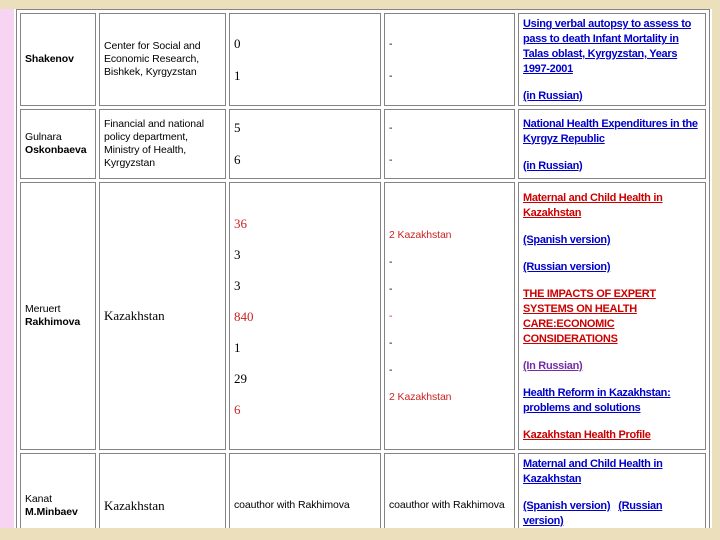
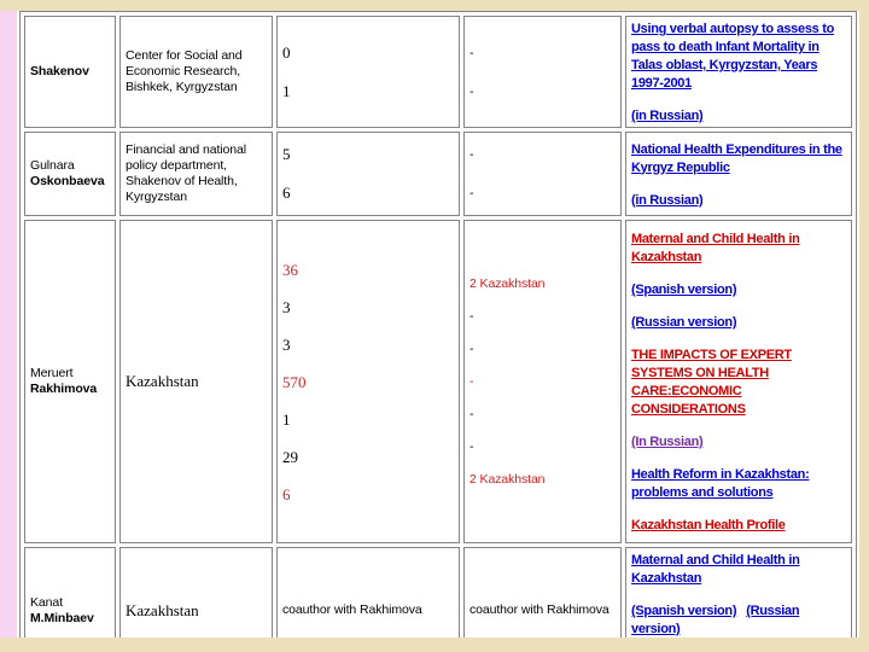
  Shakenov	Center for Social and Economic Research, Bishkek, Kyrgyzstan	0 1	- -	Using verbal autopsy to assess to pass to death Infant Mortality in Talas oblast, Kyrgyzstan, Years 1997-2001 (in Russian)
- Gulnara Oskonbaeva	Financial and national policy department, Ministry of Health, Kyrgyzstan	5 6	- -	National Health Expenditures in the Kyrgyz Republic (in Russian)
+ Gulnara Oskonbaeva	Financial and national policy department, Shakenov of Health, Kyrgyzstan	5 6	- -	National Health Expenditures in the Kyrgyz Republic (in Russian)
- Meruert Rakhimova	Kazakhstan	36 3 3 840 1 29 6	2 Kazakhstan - - - - - 2 Kazakhstan	Maternal and Child Health in Kazakhstan (Spanish version) (Russian version) THE IMPACTS OF EXPERT SYSTEMS ON HEALTH CARE:ECONOMIC CONSIDERATIONS (In Russian) Health Reform in Kazakhstan: problems and solutions Kazakhstan Health Profile
+ Meruert Rakhimova	Kazakhstan	36 3 3 570 1 29 6	2 Kazakhstan - - - - - 2 Kazakhstan	Maternal and Child Health in Kazakhstan (Spanish version) (Russian version) THE IMPACTS OF EXPERT SYSTEMS ON HEALTH CARE:ECONOMIC CONSIDERATIONS (In Russian) Health Reform in Kazakhstan: problems and solutions Kazakhstan Health Profile
  Kanat M.Minbaev	Kazakhstan	coauthor with Rakhimova	coauthor with Rakhimova	Maternal and Child Health in Kazakhstan (Spanish version) (Russian version)
